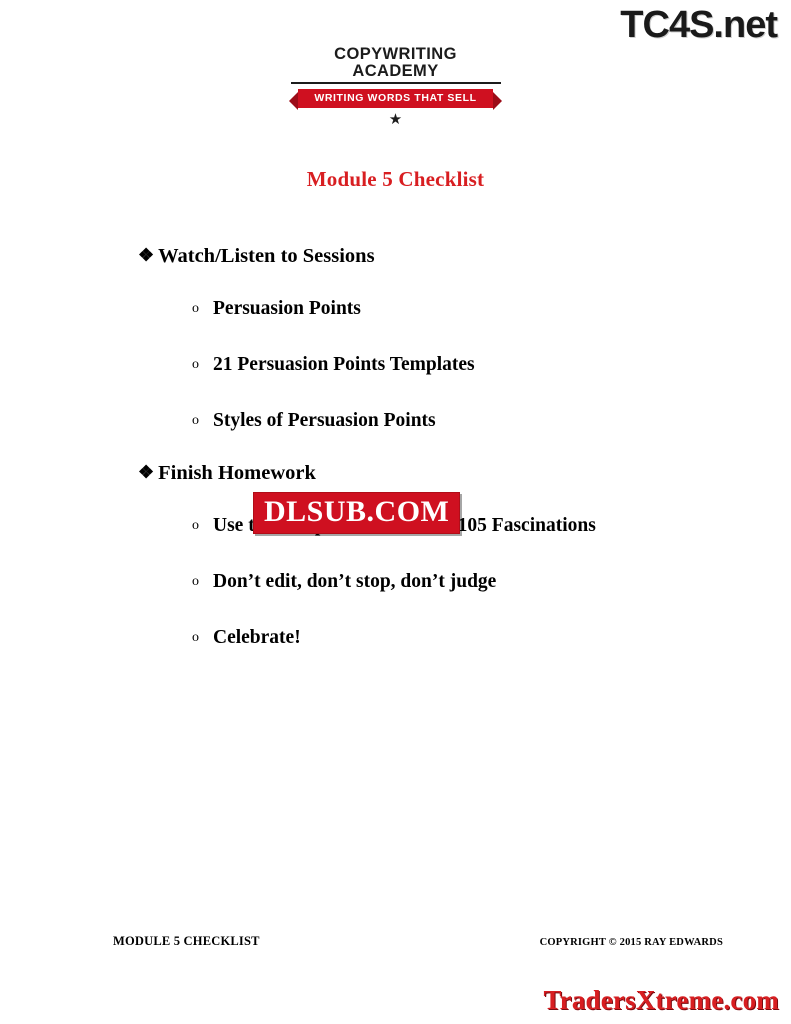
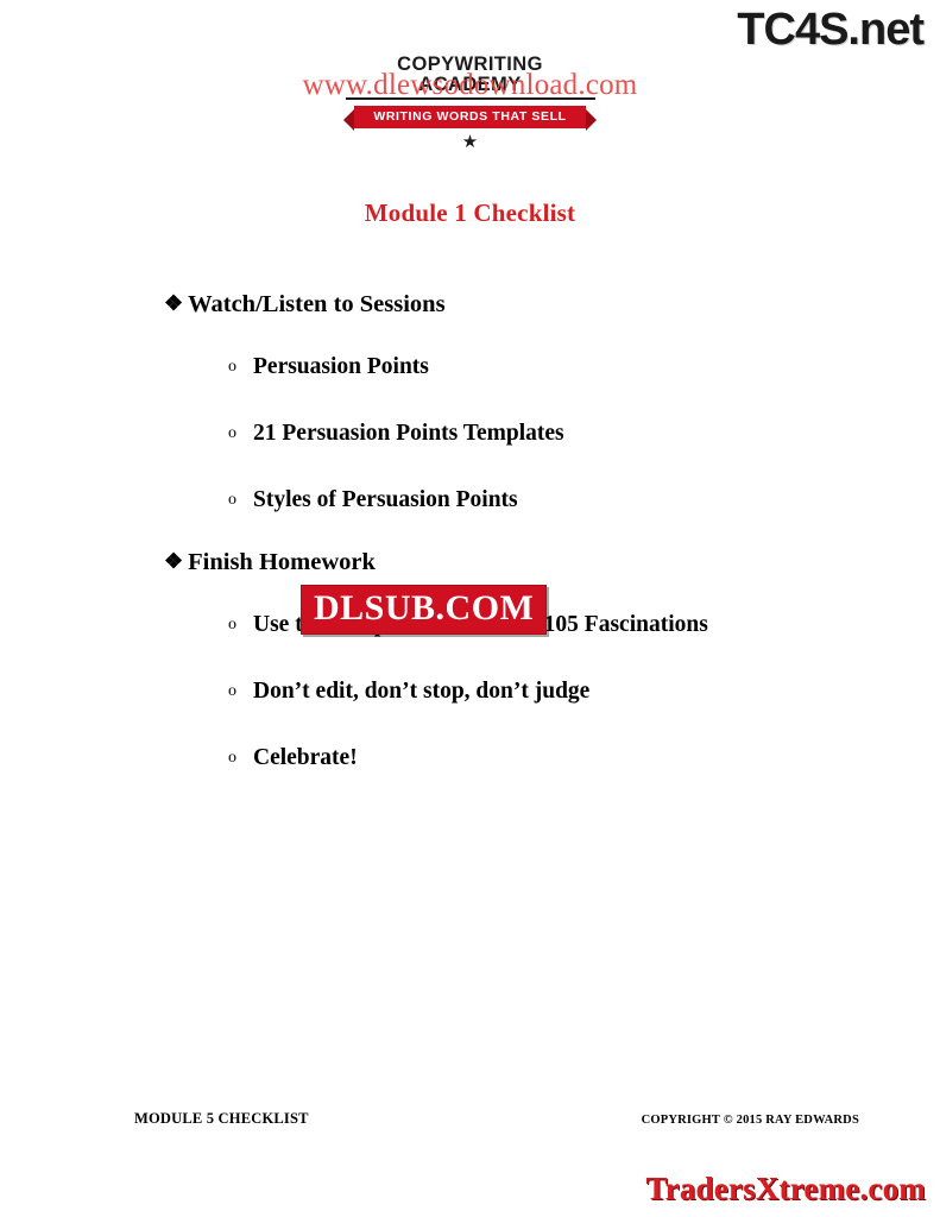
  TC4S.net
  COPYWRITING ACADEMY
  WRITING WORDS THAT SELL
  ★
+ www.dlewsodownload.com
- Module 5 Checklist
+ Module 1 Checklist
  ❖
  Watch/Listen to Sessions
  o
  Persuasion Points
  o
  21 Persuasion Points Templates
  o
  Styles of Persuasion Points
  ❖
  Finish Homework
  o
  o
  Don’t edit, don’t stop, don’t judge
  o
  Celebrate!
  DLSUB.COM
  MODULE 5 CHECKLIST
  COPYRIGHT © 2015 RAY EDWARDS
  TradersXtreme.com
